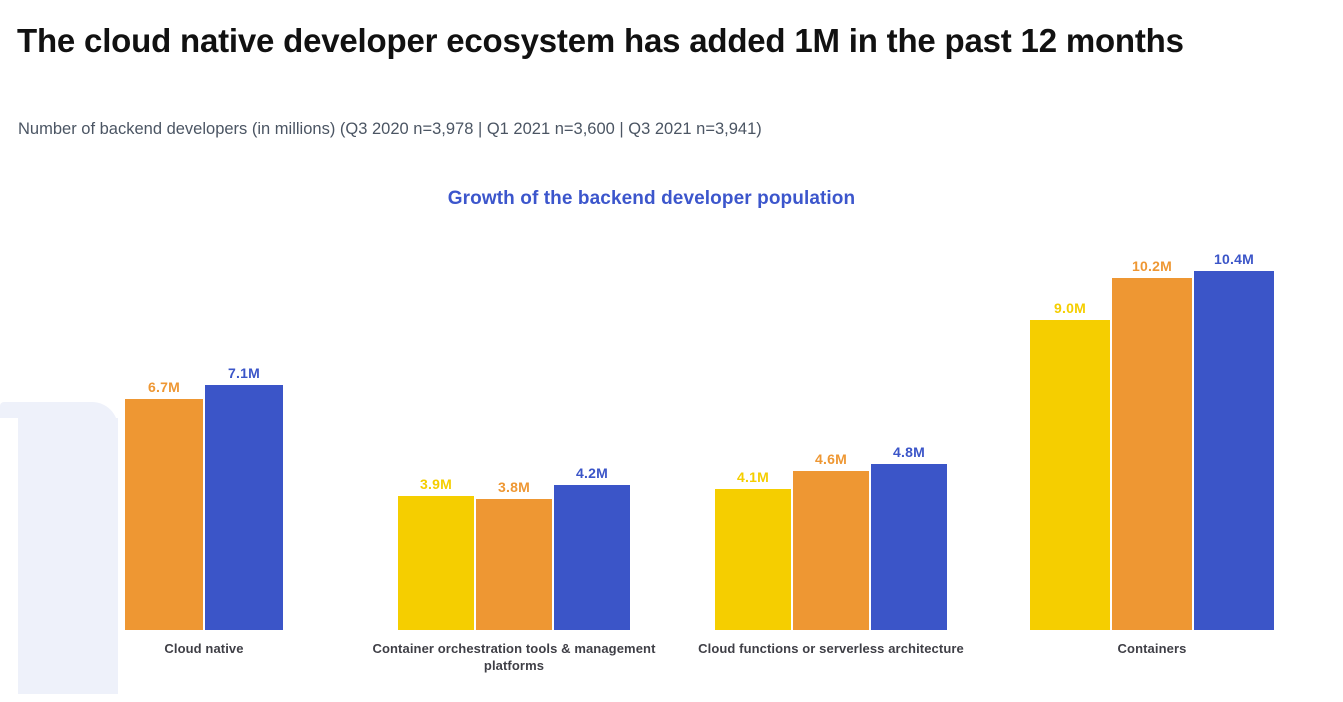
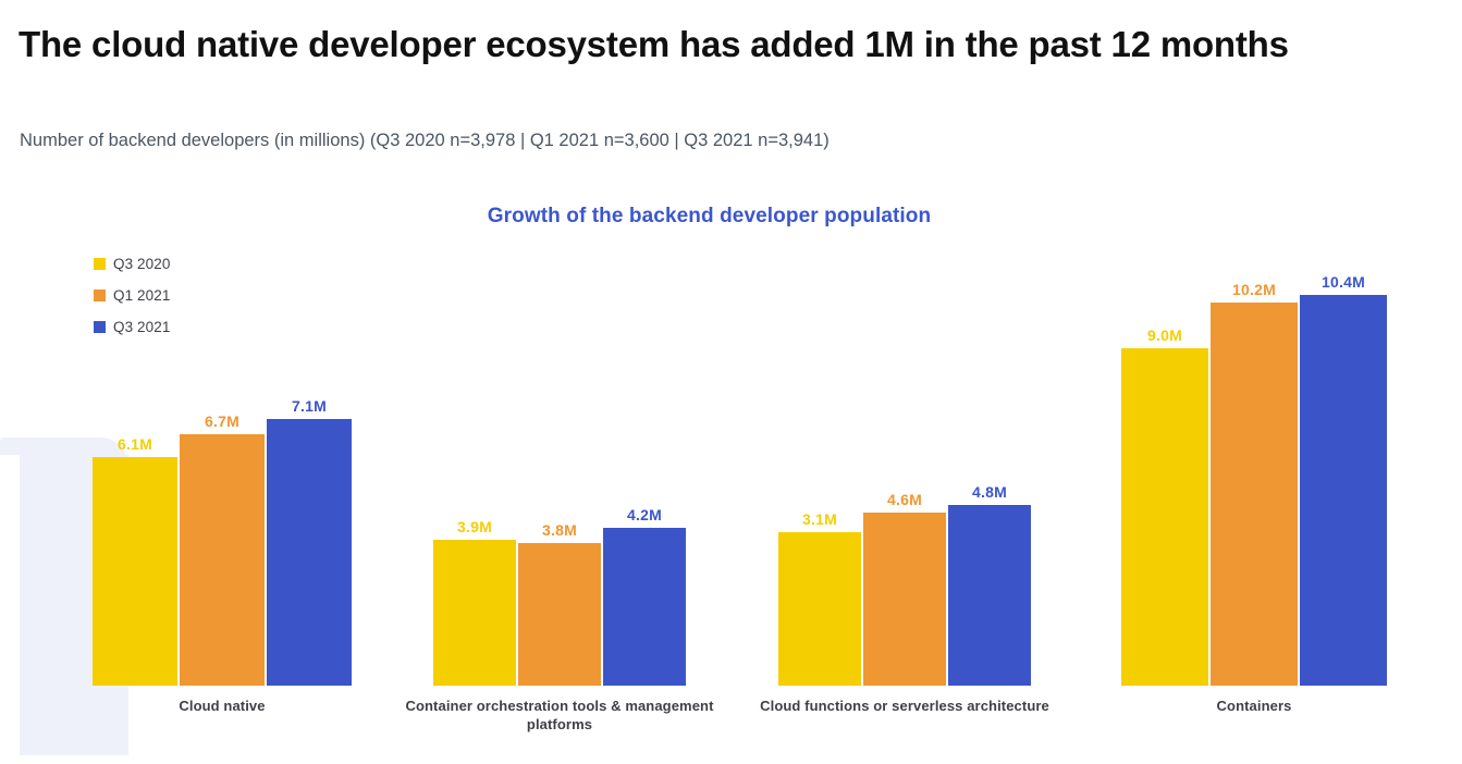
  The cloud native developer ecosystem has added 1M in the past 12 months
  Number of backend developers (in millions) (Q3 2020 n=3,978 | Q1 2021 n=3,600 | Q3 2021 n=3,941)
  Growth of the backend developer population
+ Q3 2020
+ Q1 2021
+ Q3 2021
+ 6.1M
  6.7M
  7.1M
  Cloud native
  3.9M
  3.8M
  4.2M
  Container orchestration tools & management platforms
- 4.1M
+ 3.1M
  4.6M
  4.8M
  Cloud functions or serverless architecture
  9.0M
  10.2M
  10.4M
  Containers
